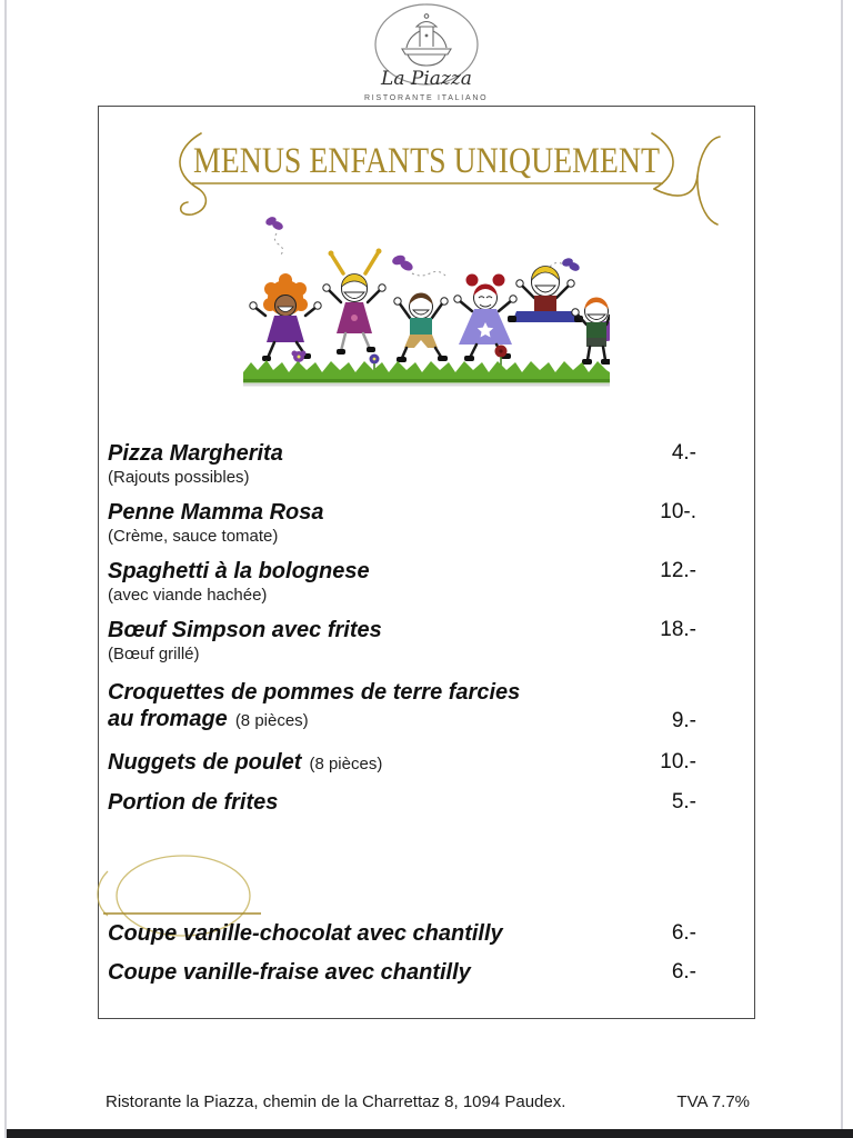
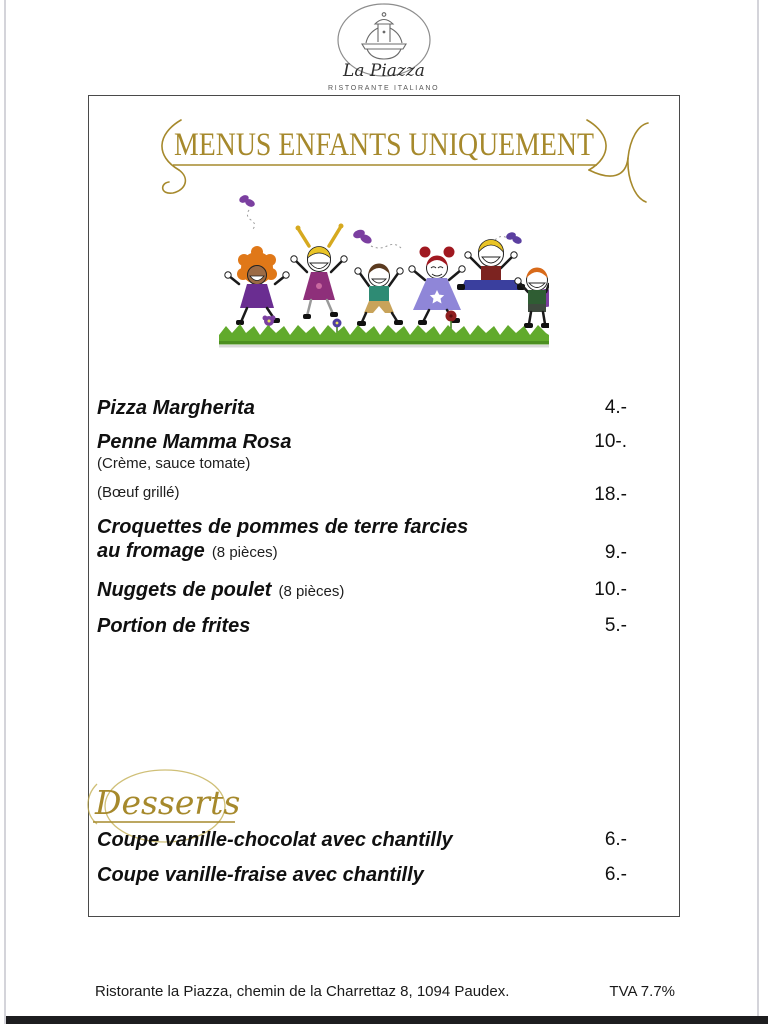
  La Piazza
  MENUS ENFANTS UNIQUEMENT
  Pizza Margherita
- (Rajouts possibles)
  4.-
  Penne Mamma Rosa
  (Crème, sauce tomate)
  10-.
- Spaghetti à la bolognese
- (avec viande hachée)
- 12.-
- Bœuf Simpson avec frites
  (Bœuf grillé)
  18.-
  Croquettes de pommes de terre farcies
  au fromage (8 pièces)
  9.-
  Nuggets de poulet (8 pièces)
  10.-
  Portion de frites
  5.-
+ Desserts
  Coupe vanille-chocolat avec chantilly
  6.-
  Coupe vanille-fraise avec chantilly
  6.-
  Ristorante la Piazza, chemin de la Charrettaz 8, 1094 Paudex.
  TVA 7.7%
